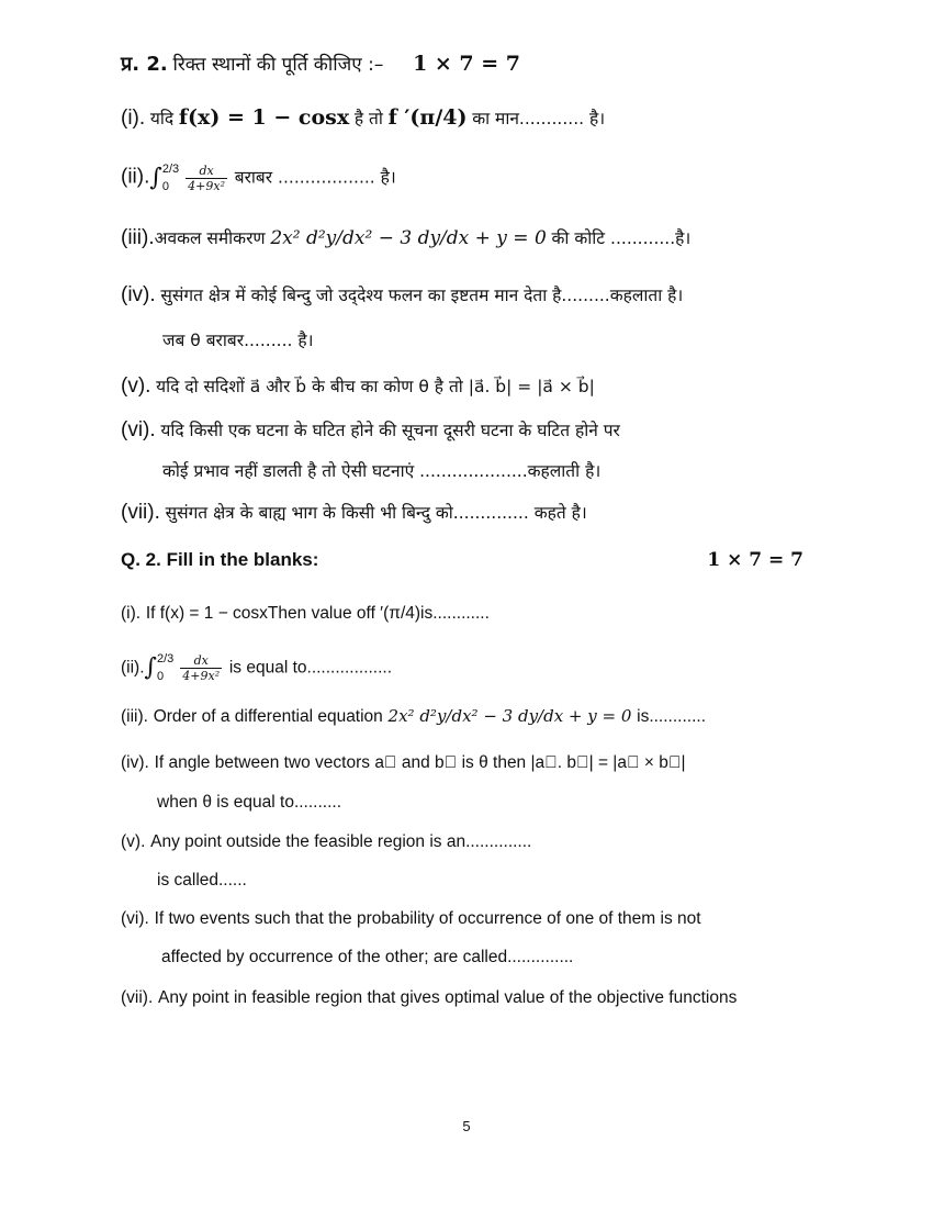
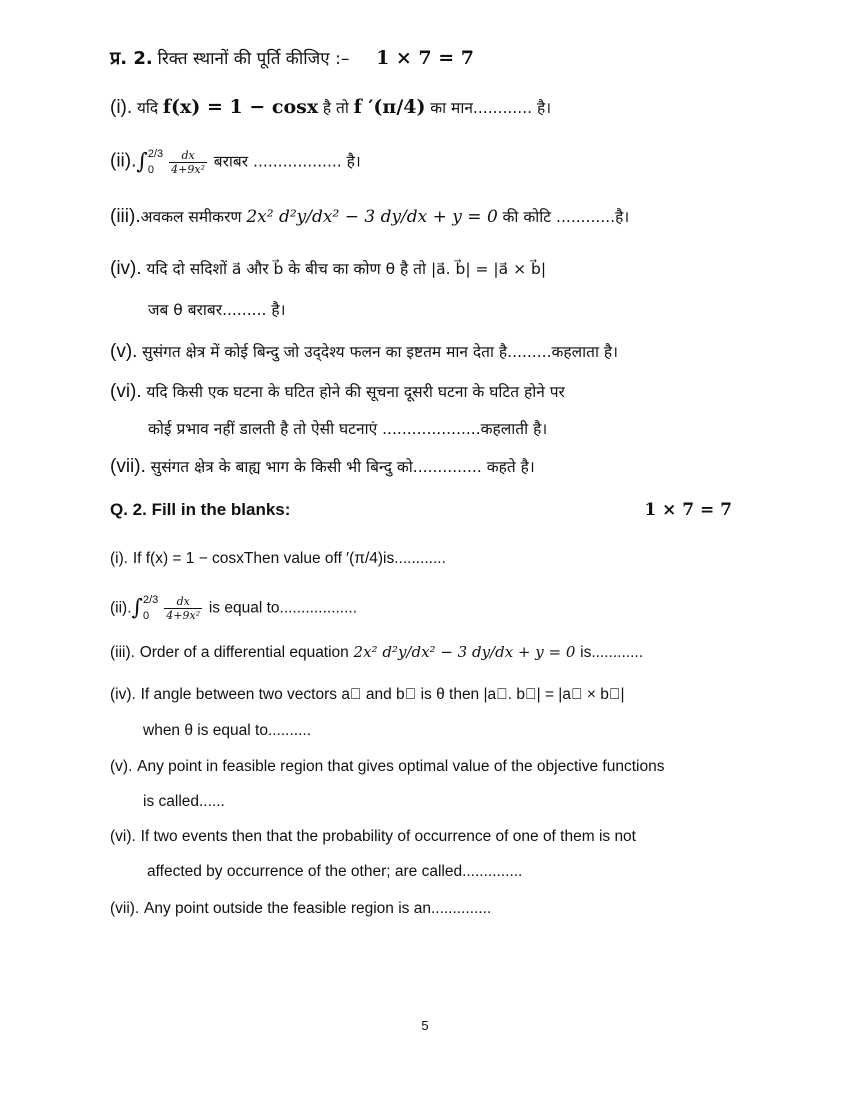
  प्र. 2. रिक्त स्थानों की पूर्ति कीजिए :– 1 × 7 = 7
  (i). यदि f(x) = 1 − cosx है तो f ′(π/4) का मान............ है।
  (ii).∫
  2/3
  0
  dx
  4+9x²
  बराबर .................. है।
  (iii).अवकल समीकरण 2x² d²y/dx² − 3 dy/dx + y = 0 की कोटि ............है।
- (iv). सुसंगत क्षेत्र में कोई बिन्दु जो उद्‌देश्य फलन का इष्टतम मान देता है.........कहलाता है।
+ (iv). यदि दो सदिशों a⃗ और b⃗ के बीच का कोण θ है तो |a⃗. b⃗| = |a⃗ × b⃗|
  जब θ बराबर......... है।
- (v). यदि दो सदिशों a⃗ और b⃗ के बीच का कोण θ है तो |a⃗. b⃗| = |a⃗ × b⃗|
+ (v). सुसंगत क्षेत्र में कोई बिन्दु जो उद्‌देश्य फलन का इष्टतम मान देता है.........कहलाता है।
  (vi). यदि किसी एक घटना के घटित होने की सूचना दूसरी घटना के घटित होने पर
  कोई प्रभाव नहीं डालती है तो ऐसी घटनाएं ....................कहलाती है।
  (vii). सुसंगत क्षेत्र के बाह्य भाग के किसी भी बिन्दु को.............. कहते है।
  Q. 2. Fill in the blanks:
  1 × 7 = 7
  (i). If f(x) = 1 − cosxThen value off ′(π/4)is............
  (ii).∫
  2/3
  0
  dx
  4+9x²
  is equal to..................
  (iii). Order of a differential equation 2x² d²y/dx² − 3 dy/dx + y = 0 is............
  (iv). If angle between two vectors a⃗ and b⃗ is θ then |a⃗. b⃗| = |a⃗ × b⃗|
  when θ is equal to..........
- (v). Any point outside the feasible region is an..............
+ (v). Any point in feasible region that gives optimal value of the objective functions
  is called......
- (vi). If two events such that the probability of occurrence of one of them is not
+ (vi). If two events then that the probability of occurrence of one of them is not
  affected by occurrence of the other; are called..............
- (vii). Any point in feasible region that gives optimal value of the objective functions
+ (vii). Any point outside the feasible region is an..............
  5
